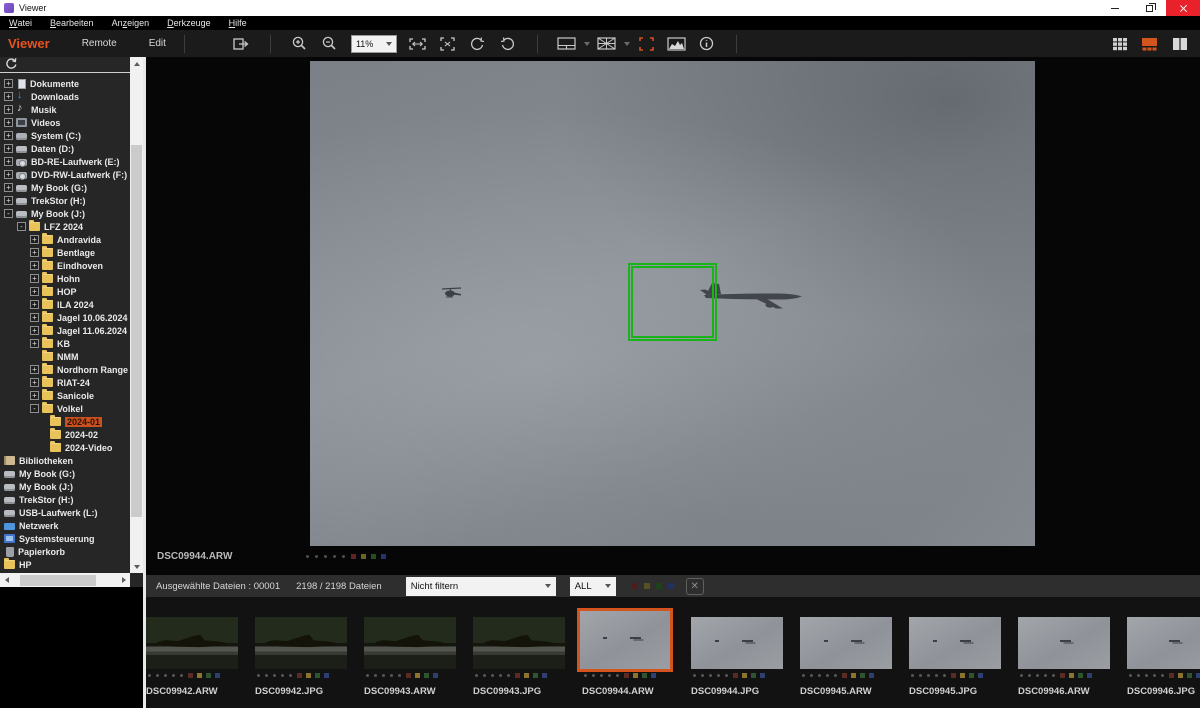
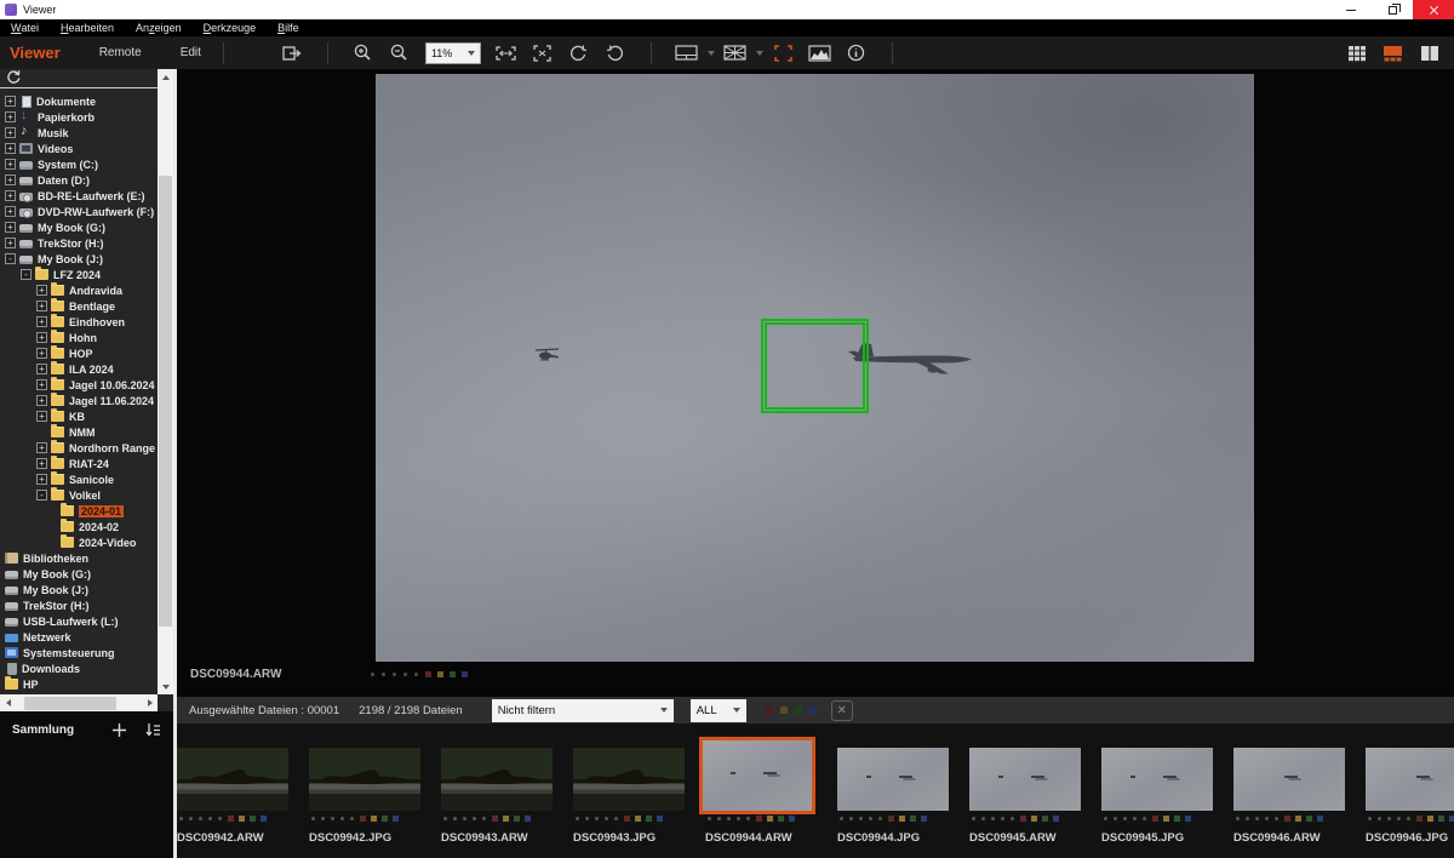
  Viewer
  W
  atei
- B
+ H
  earbeiten
  An
  z
  eigen
  D
  erkzeuge
- H
+ B
  ilfe
  Viewer
  Remote
  Edit
  11%
  Dokumente
- Downloads
+ Papierkorb
  Musik
  Videos
  System (C:)
  Daten (D:)
  BD-RE-Laufwerk (E:)
  DVD-RW-Laufwerk (F:)
  My Book (G:)
  TrekStor (H:)
  My Book (J:)
  LFZ 2024
  Andravida
  Bentlage
  Eindhoven
  Hohn
  HOP
  ILA 2024
  Jagel 10.06.2024
  Jagel 11.06.2024
  KB
  NMM
  Nordhorn Range
  RIAT-24
  Sanicole
  Volkel
  2024-01
  2024-02
  2024-Video
  Bibliotheken
  My Book (G:)
  My Book (J:)
  TrekStor (H:)
  USB-Laufwerk (L:)
  Netzwerk
  Systemsteuerung
- Papierkorb
+ Downloads
  HP
+ Sammlung
  DSC09944.ARW
  Ausgewählte Dateien : 00001
  2198 / 2198 Dateien
  Nicht filtern
  ALL
  ✕
  DSC09942.ARW
  DSC09942.JPG
  DSC09943.ARW
  DSC09943.JPG
  DSC09944.ARW
  DSC09944.JPG
  DSC09945.ARW
  DSC09945.JPG
  DSC09946.ARW
  DSC09946.JPG
